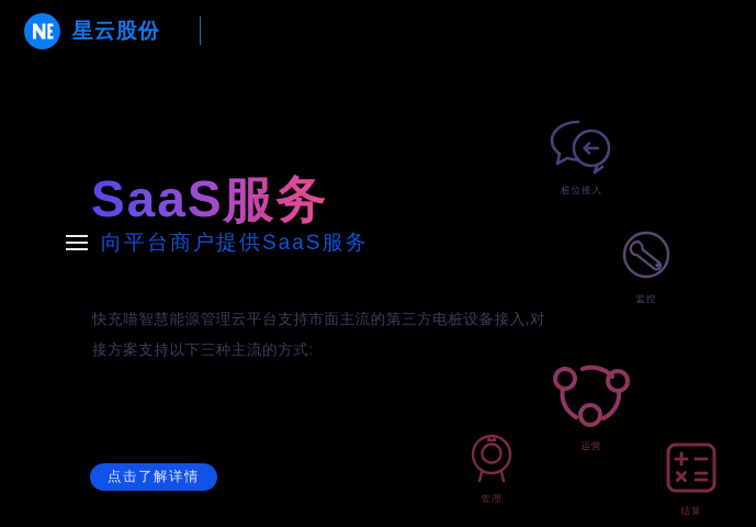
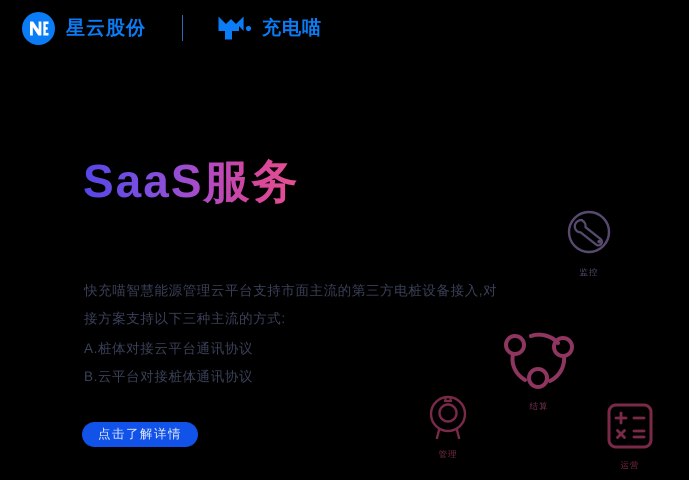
  星云股份
+ 充电喵
  SaaS服务
- 向平台商户提供SaaS服务
  快充喵智慧能源管理云平台支持市面主流的第三方电桩设备接入,对
  接方案支持以下三种主流的方式:
+ A.桩体对接云平台通讯协议
+ B.云平台对接桩体通讯协议
  点击了解详情
- 桩位接入
  监控
- 运营
+ 结算
  管理
- 结算
+ 运营
